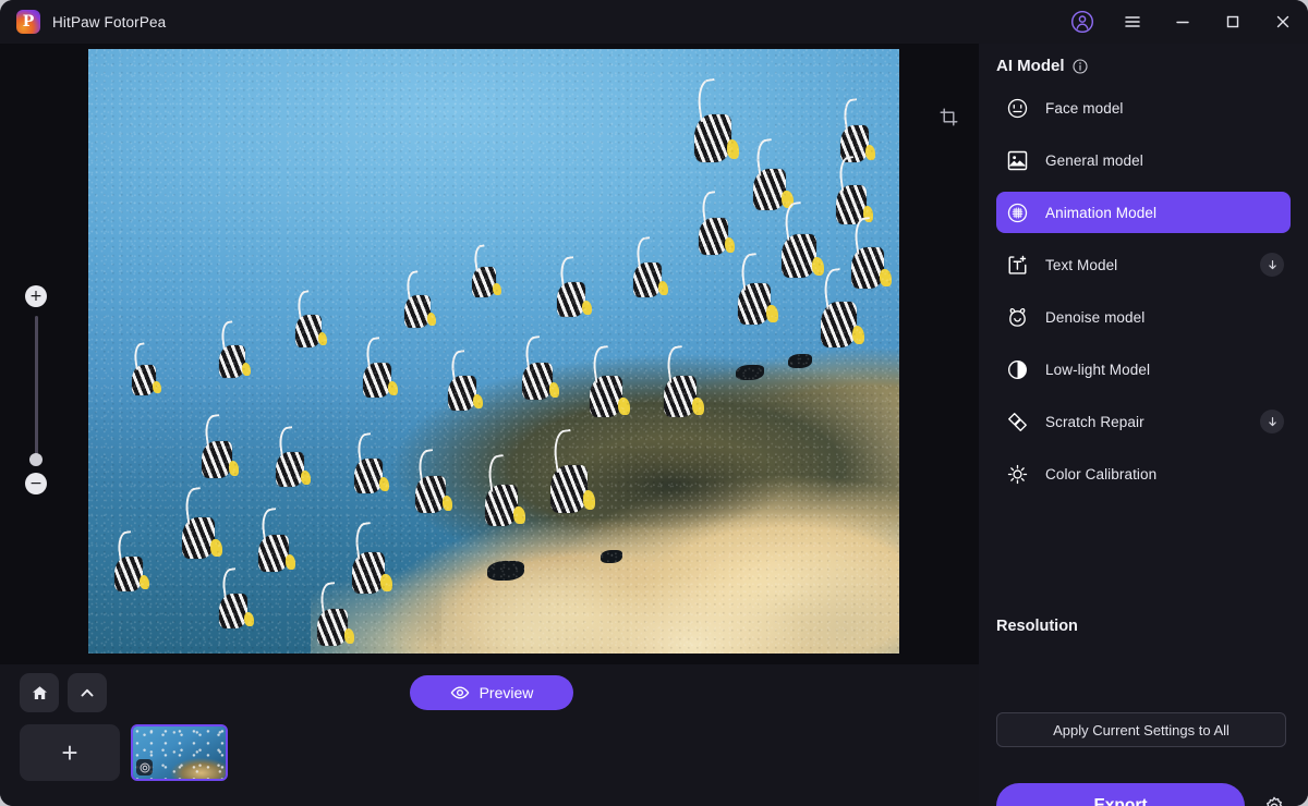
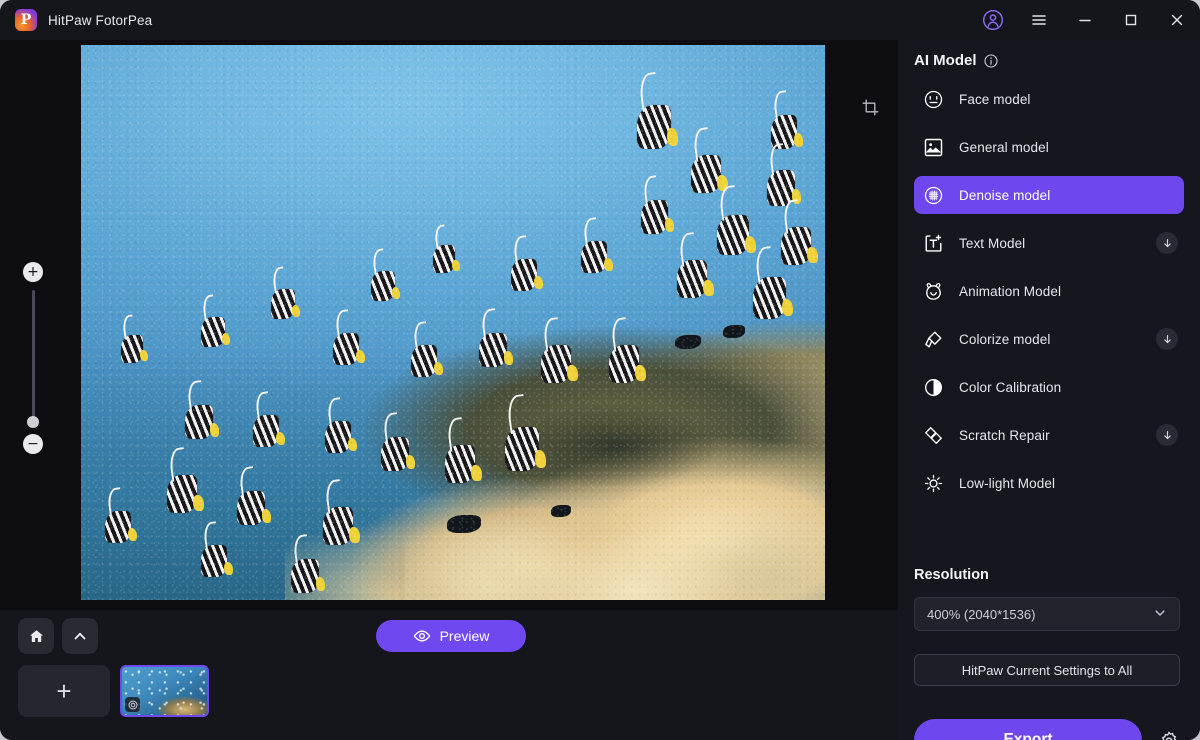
  P
  HitPaw FotorPea
  +
  −
  +
  Preview
  AI Model
  Face model
  General model
- Animation Model
+ Denoise model
  Text Model
- Denoise model
+ Animation Model
+ Colorize model
- Low-light Model
+ Color Calibration
  Scratch Repair
- Color Calibration
+ Low-light Model
  Resolution
+ 400% (2040*1536)
- Apply Current Settings to All
+ HitPaw Current Settings to All
